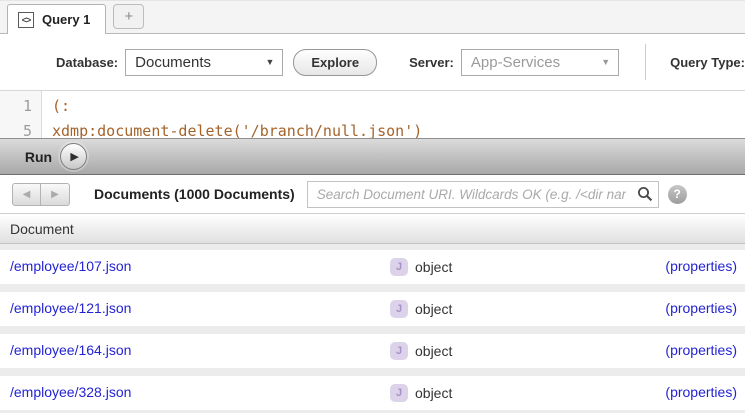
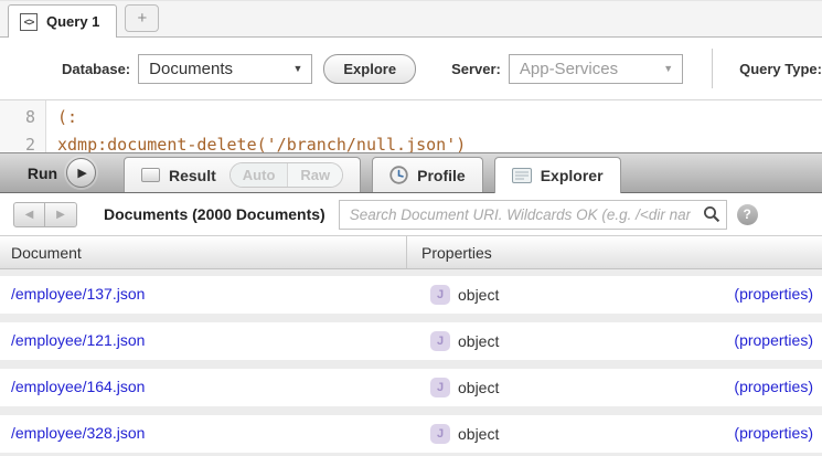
  <>
  Query 1
  +
  Database:
  Documents
  ▼
  Explore
  Server:
  App-Services
  ▼
  Query Type:
- 1
+ 8
- 5
+ 2
  (:
  xdmp:document-delete('/branch/null.json')
  Run
  ▶
+ Result
+ Auto
+ Raw
+ Profile
+ Explorer
  ◀
  ▶
- Documents (1000 Documents)
+ Documents (2000 Documents)
  Search Document URI. Wildcards OK (e.g. /<dir na
  ?
  Document
+ Properties
- /employee/107.json
+ /employee/137.json
  J
  object
  (properties)
  /employee/121.json
  J
  object
  (properties)
  /employee/164.json
  J
  object
  (properties)
  /employee/328.json
  J
  object
  (properties)
